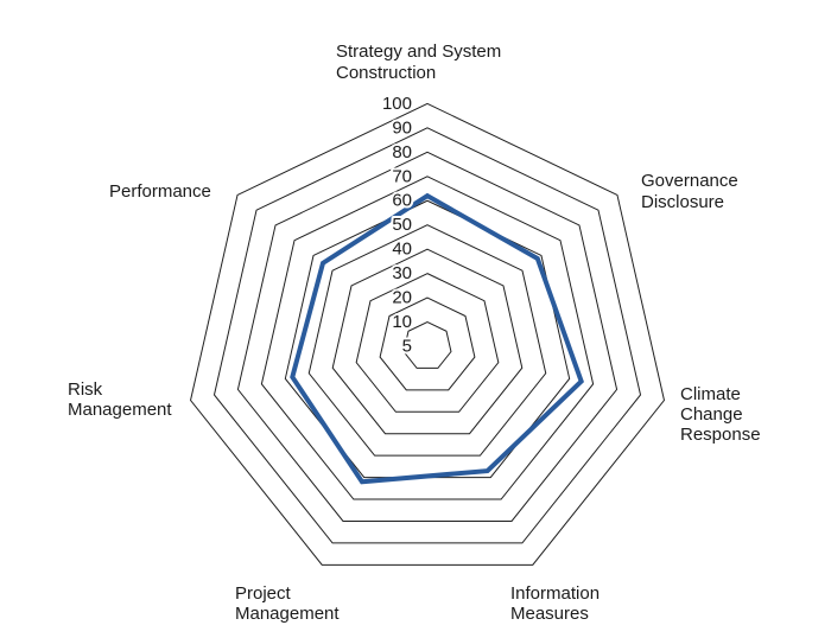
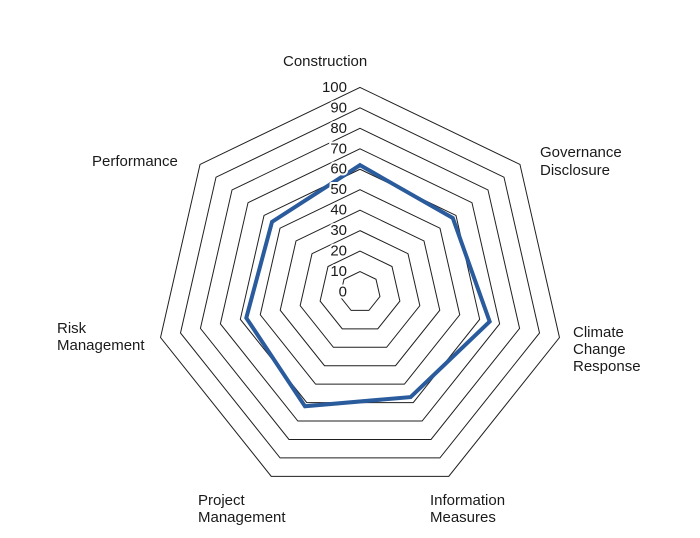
- 5
+ 0
  10
  20
  30
  40
  50
  60
  70
  80
  90
  100
- Strategy and System
  Construction
  Governance
  Disclosure
  Climate
  Change
  Response
  Information
  Measures
  Project
  Management
  Risk
  Management
  Performance
